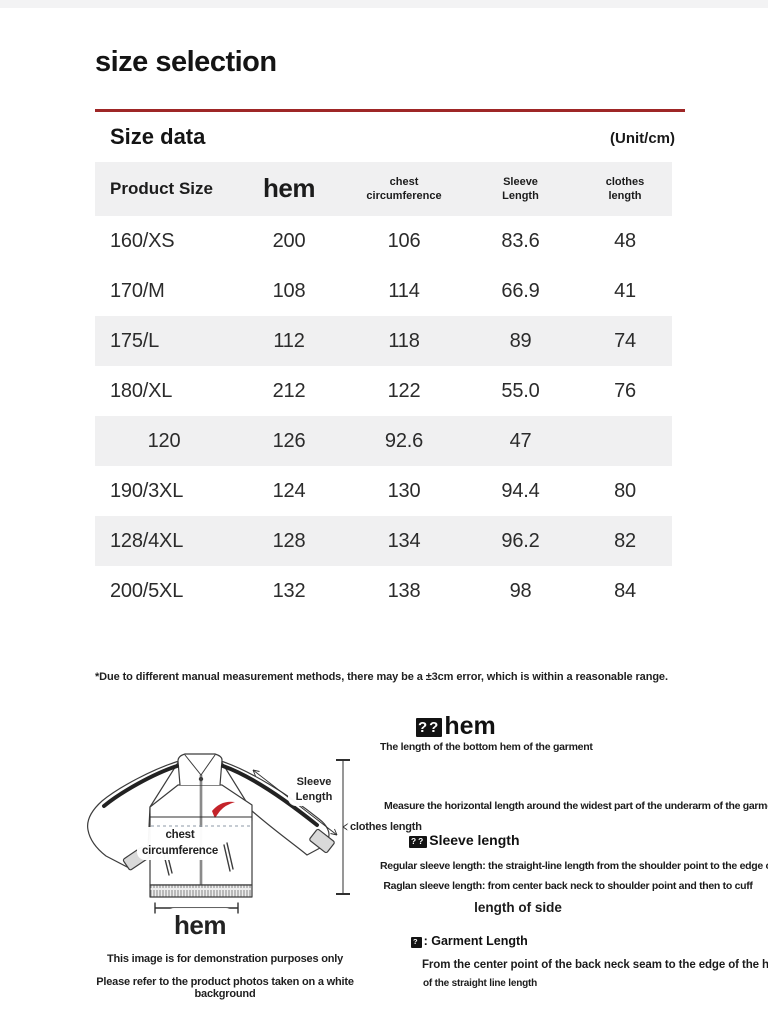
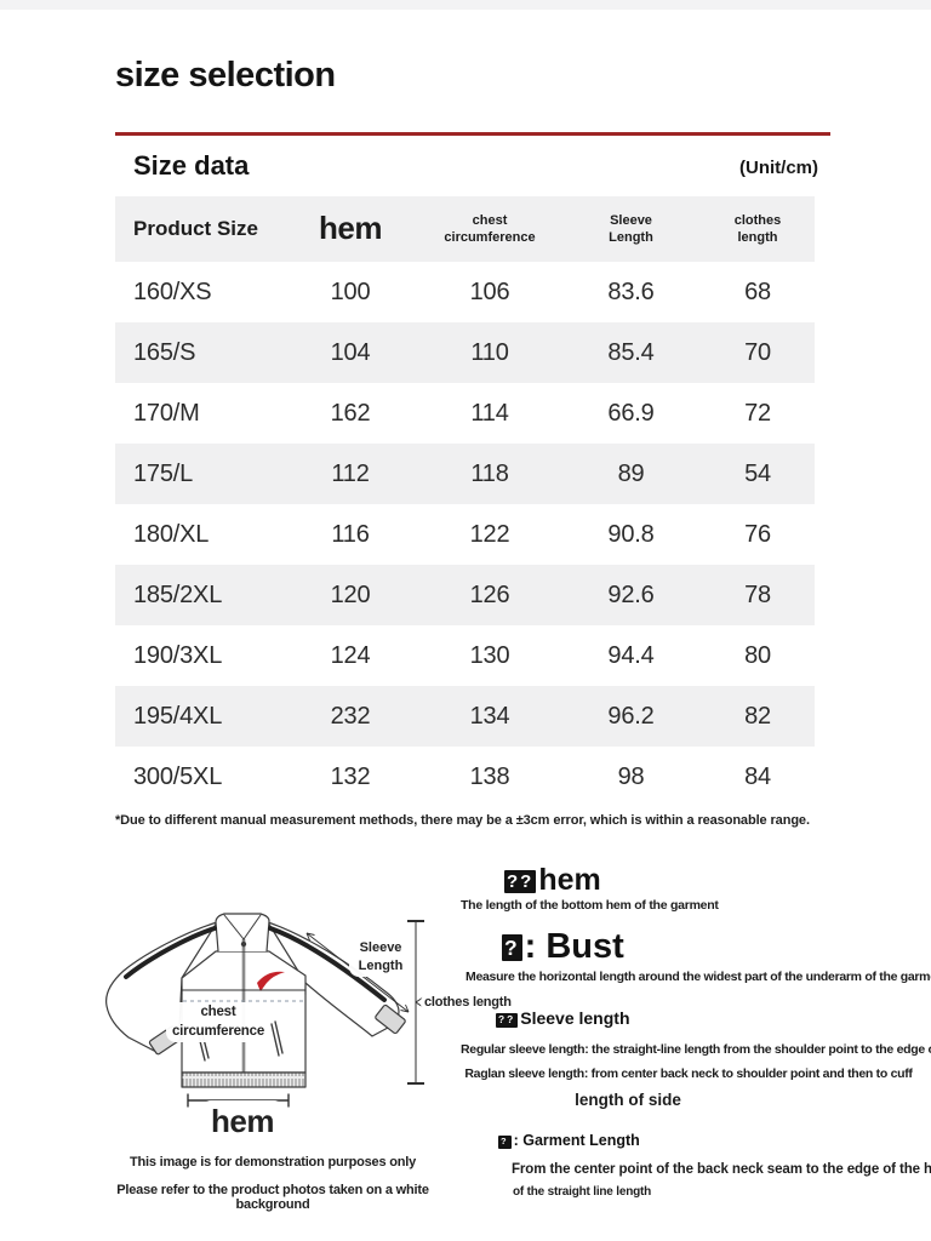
  size selection
  Size data
  (Unit/cm)
  Product Size
  hem
  chest
  circumference
  Sleeve
  Length
  clothes
  length
  160/XS
- 200
+ 100
  106
  83.6
- 48
+ 68
+ 165/S
+ 104
+ 110
+ 85.4
+ 70
  170/M
- 108
+ 162
  114
  66.9
- 41
+ 72
  175/L
  112
  118
  89
- 74
+ 54
  180/XL
- 212
+ 116
  122
- 55.0
+ 90.8
  76
+ 185/2XL
  120
  126
  92.6
- 47
+ 78
  190/3XL
  124
  130
  94.4
  80
- 128/4XL
+ 195/4XL
- 128
+ 232
  134
  96.2
  82
- 200/5XL
+ 300/5XL
  132
  138
  98
  84
  *Due to different manual measurement methods, there may be a ±3cm error, which is within a reasonable range.
  Sleeve
  Length
  clothes length
  chest
  circumference
  hem
  This image is for demonstration purposes only
  Please refer to the product photos taken on a white background
  ?? hem
  The length of the bottom hem of the garment
+ ? : Bust
  Measure the horizontal length around the widest part of the underarm of the garm
  ?? Sleeve length
  Regular sleeve length: the straight-line length from the shoulder point to the edge
  Raglan sleeve length: from center back neck to shoulder point and then to cuff
  length of side
  ? : Garment Length
  From the center point of the back neck seam to the edge of the h
  of the straight line length
